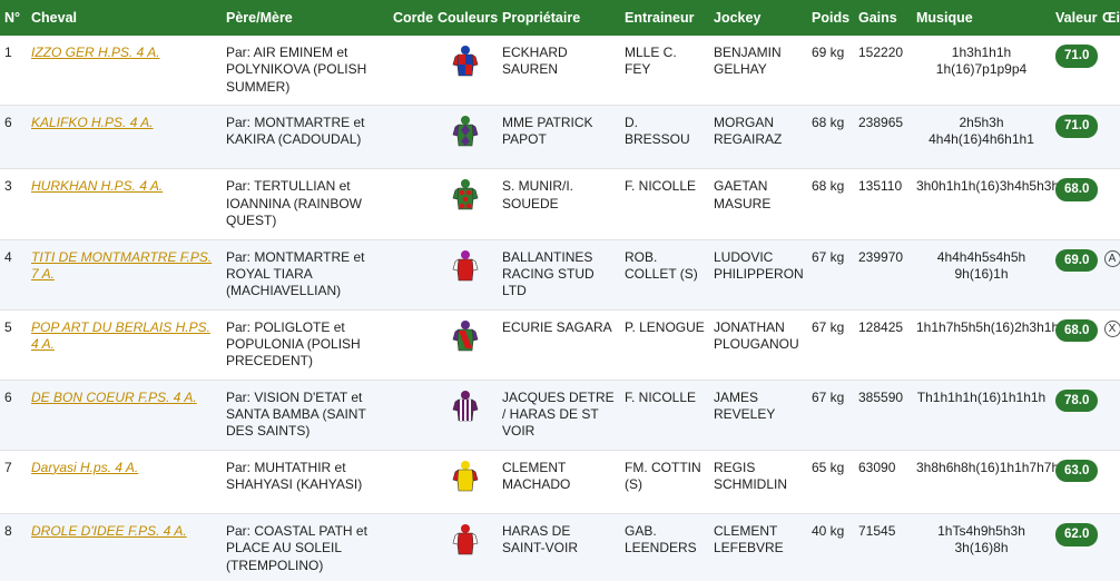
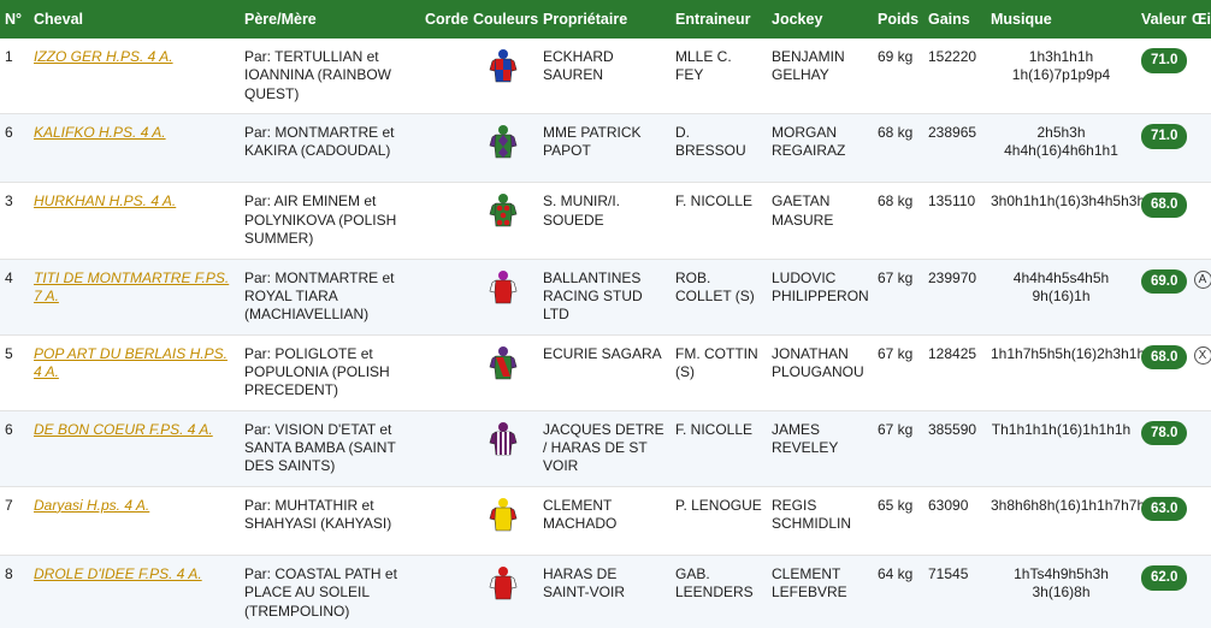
  N°	Cheval	Père/Mère	Corde	Couleurs	Propriétaire	Entraineur	Jockey	Poids	Gains	Musique	Valeur	Œi
- 1	IZZO GER H.PS. 4 A.	Par: AIR EMINEM et POLYNIKOVA (POLISH SUMMER)			ECKHARD SAUREN	MLLE C. FEY	BENJAMIN GELHAY	69 kg	152220	1h3h1h1h1h(16)7p1p9p4	71.0
+ 1	IZZO GER H.PS. 4 A.	Par: TERTULLIAN et IOANNINA (RAINBOW QUEST)			ECKHARD SAUREN	MLLE C. FEY	BENJAMIN GELHAY	69 kg	152220	1h3h1h1h1h(16)7p1p9p4	71.0
  6	KALIFKO H.PS. 4 A.	Par: MONTMARTRE et KAKIRA (CADOUDAL)			MME PATRICK PAPOT	D. BRESSOU	MORGAN REGAIRAZ	68 kg	238965	2h5h3h4h4h(16)4h6h1h1	71.0
- 3	HURKHAN H.PS. 4 A.	Par: TERTULLIAN et IOANNINA (RAINBOW QUEST)			S. MUNIR/I. SOUEDE	F. NICOLLE	GAETAN MASURE	68 kg	135110	3h0h1h1h(16)3h4h5h3	68.0
+ 3	HURKHAN H.PS. 4 A.	Par: AIR EMINEM et POLYNIKOVA (POLISH SUMMER)			S. MUNIR/I. SOUEDE	F. NICOLLE	GAETAN MASURE	68 kg	135110	3h0h1h1h(16)3h4h5h3	68.0
  4	TITI DE MONTMARTRE F.PS. 7 A.	Par: MONTMARTRE et ROYAL TIARA (MACHIAVELLIAN)			BALLANTINES RACING STUD LTD	ROB. COLLET (S)	LUDOVIC PHILIPPERON	67 kg	239970	4h4h4h5s4h5h9h(16)1h	69.0	A
- 5	POP ART DU BERLAIS H.PS. 4 A.	Par: POLIGLOTE et POPULONIA (POLISH PRECEDENT)			ECURIE SAGARA	P. LENOGUE	JONATHAN PLOUGANOU	67 kg	128425	1h1h7h5h5h(16)2h3h1	68.0	X
+ 5	POP ART DU BERLAIS H.PS. 4 A.	Par: POLIGLOTE et POPULONIA (POLISH PRECEDENT)			ECURIE SAGARA	FM. COTTIN (S)	JONATHAN PLOUGANOU	67 kg	128425	1h1h7h5h5h(16)2h3h1	68.0	X
  6	DE BON COEUR F.PS. 4 A.	Par: VISION D'ETAT et SANTA BAMBA (SAINT DES SAINTS)			JACQUES DETRE / HARAS DE ST VOIR	F. NICOLLE	JAMES REVELEY	67 kg	385590	Th1h1h1h(16)1h1h1h	78.0
- 7	Daryasi H.ps. 4 A.	Par: MUHTATHIR et SHAHYASI (KAHYASI)			CLEMENT MACHADO	FM. COTTIN (S)	REGIS SCHMIDLIN	65 kg	63090	3h8h6h8h(16)1h1h7h7	63.0
+ 7	Daryasi H.ps. 4 A.	Par: MUHTATHIR et SHAHYASI (KAHYASI)			CLEMENT MACHADO	P. LENOGUE	REGIS SCHMIDLIN	65 kg	63090	3h8h6h8h(16)1h1h7h7	63.0
- 8	DROLE D'IDEE F.PS. 4 A.	Par: COASTAL PATH et PLACE AU SOLEIL (TREMPOLINO)			HARAS DE SAINT-VOIR	GAB. LEENDERS	CLEMENT LEFEBVRE	40 kg	71545	1hTs4h9h5h3h3h(16)8h	62.0
+ 8	DROLE D'IDEE F.PS. 4 A.	Par: COASTAL PATH et PLACE AU SOLEIL (TREMPOLINO)			HARAS DE SAINT-VOIR	GAB. LEENDERS	CLEMENT LEFEBVRE	64 kg	71545	1hTs4h9h5h3h3h(16)8h	62.0
